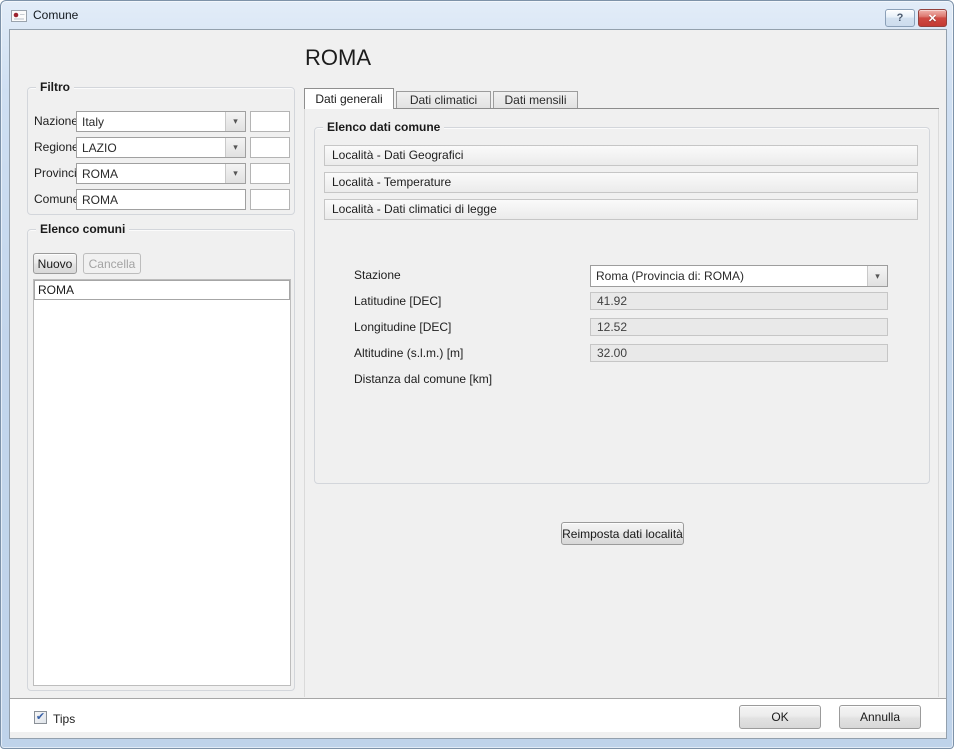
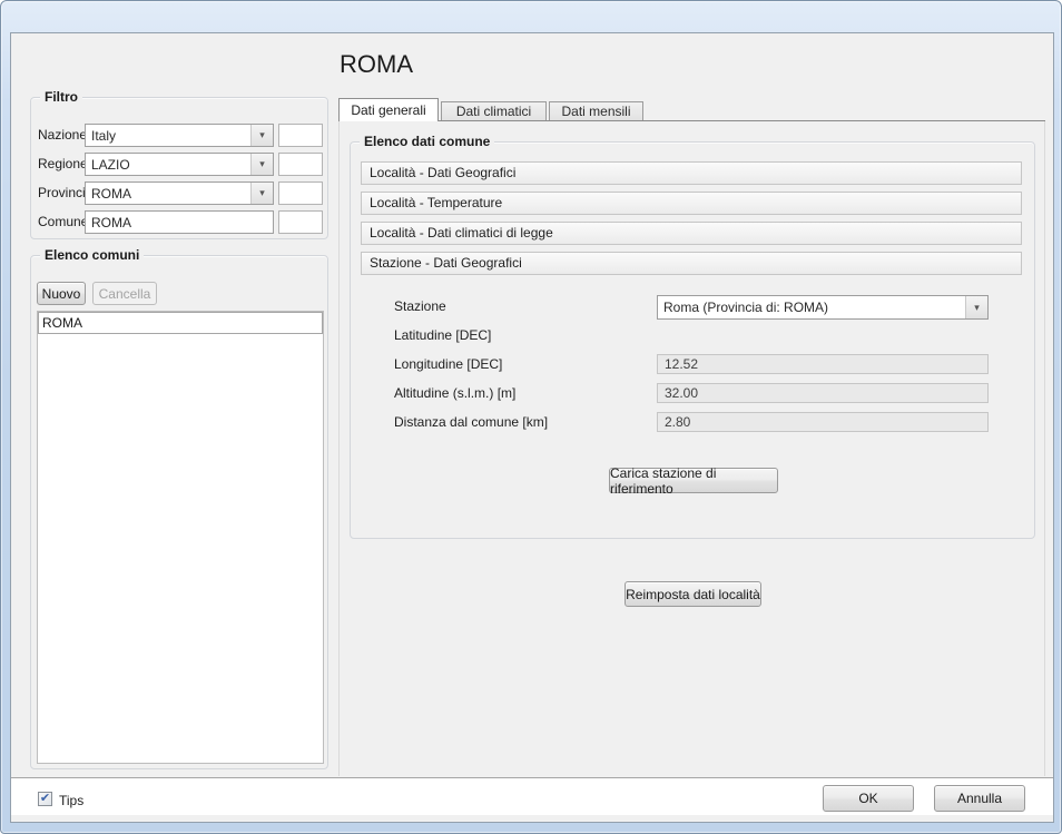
- Comune
- ?
- ✕
  ROMA
  Filtro
  Nazione
  Italy
  ▾
  Region
  LAZIO
  ▾
  Provinc
  ROMA
  ▾
  Comun
  ROMA
  Elenco comuni
  Nuovo
  Cancella
  ROMA
  Dati generali
  Dati climatici
  Dati mensili
  Elenco dati comune
  Località - Dati Geografici
  Località - Temperature
  Località - Dati climatici di legge
+ Stazione - Dati Geografici
  Stazione
  Roma (Provincia di: ROMA)
  ▾
  Latitudine [DEC]
- 41.92
  Longitudine [DEC]
  12.52
  Altitudine (s.l.m.) [m]
  32.00
  Distanza dal comune [km]
+ 2.80
+ Carica stazione di riferimento
  Reimposta dati località
  ✔
  Tips
  OK
  Annulla
